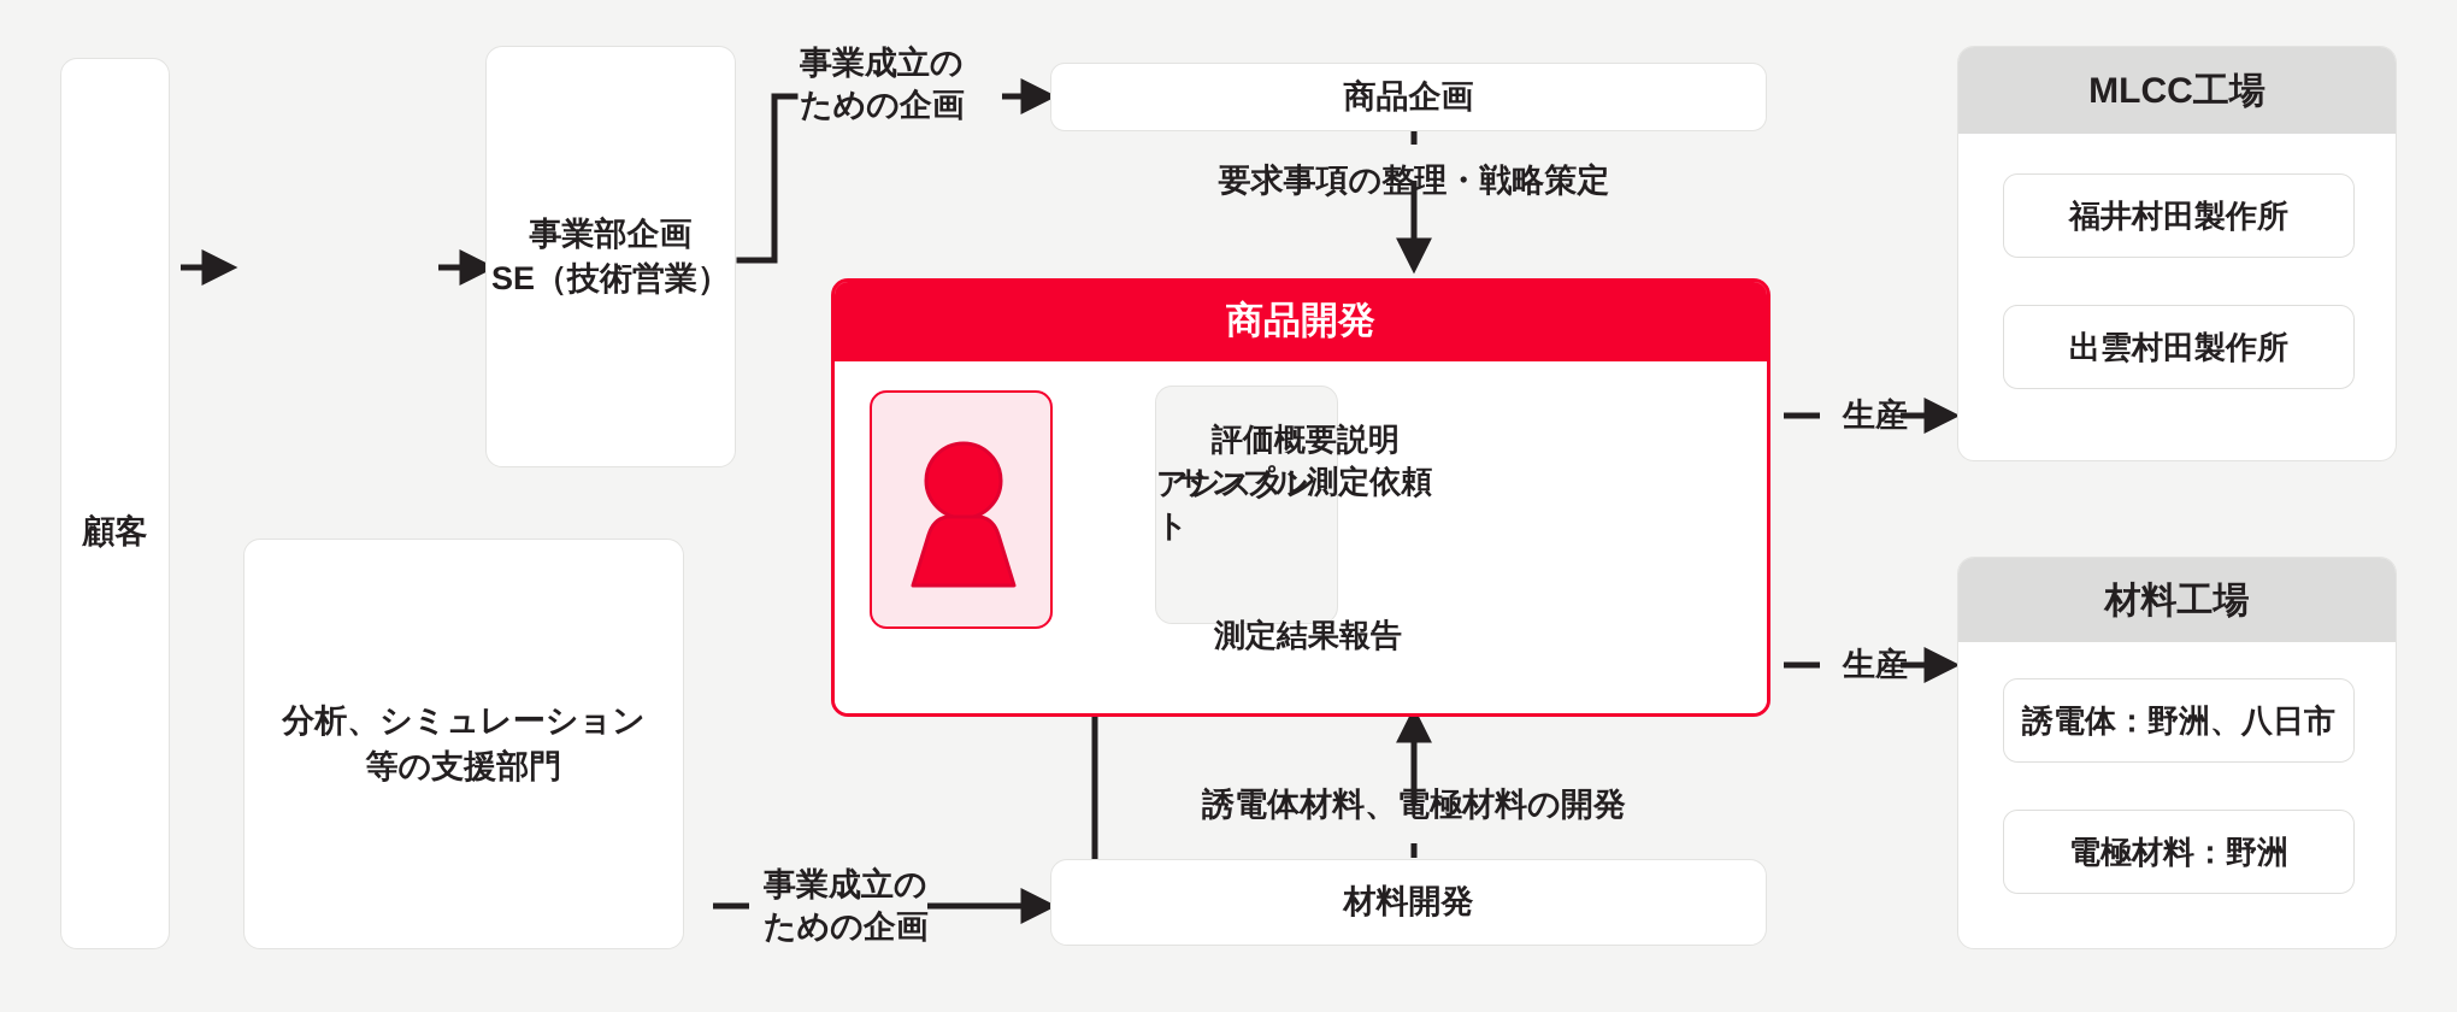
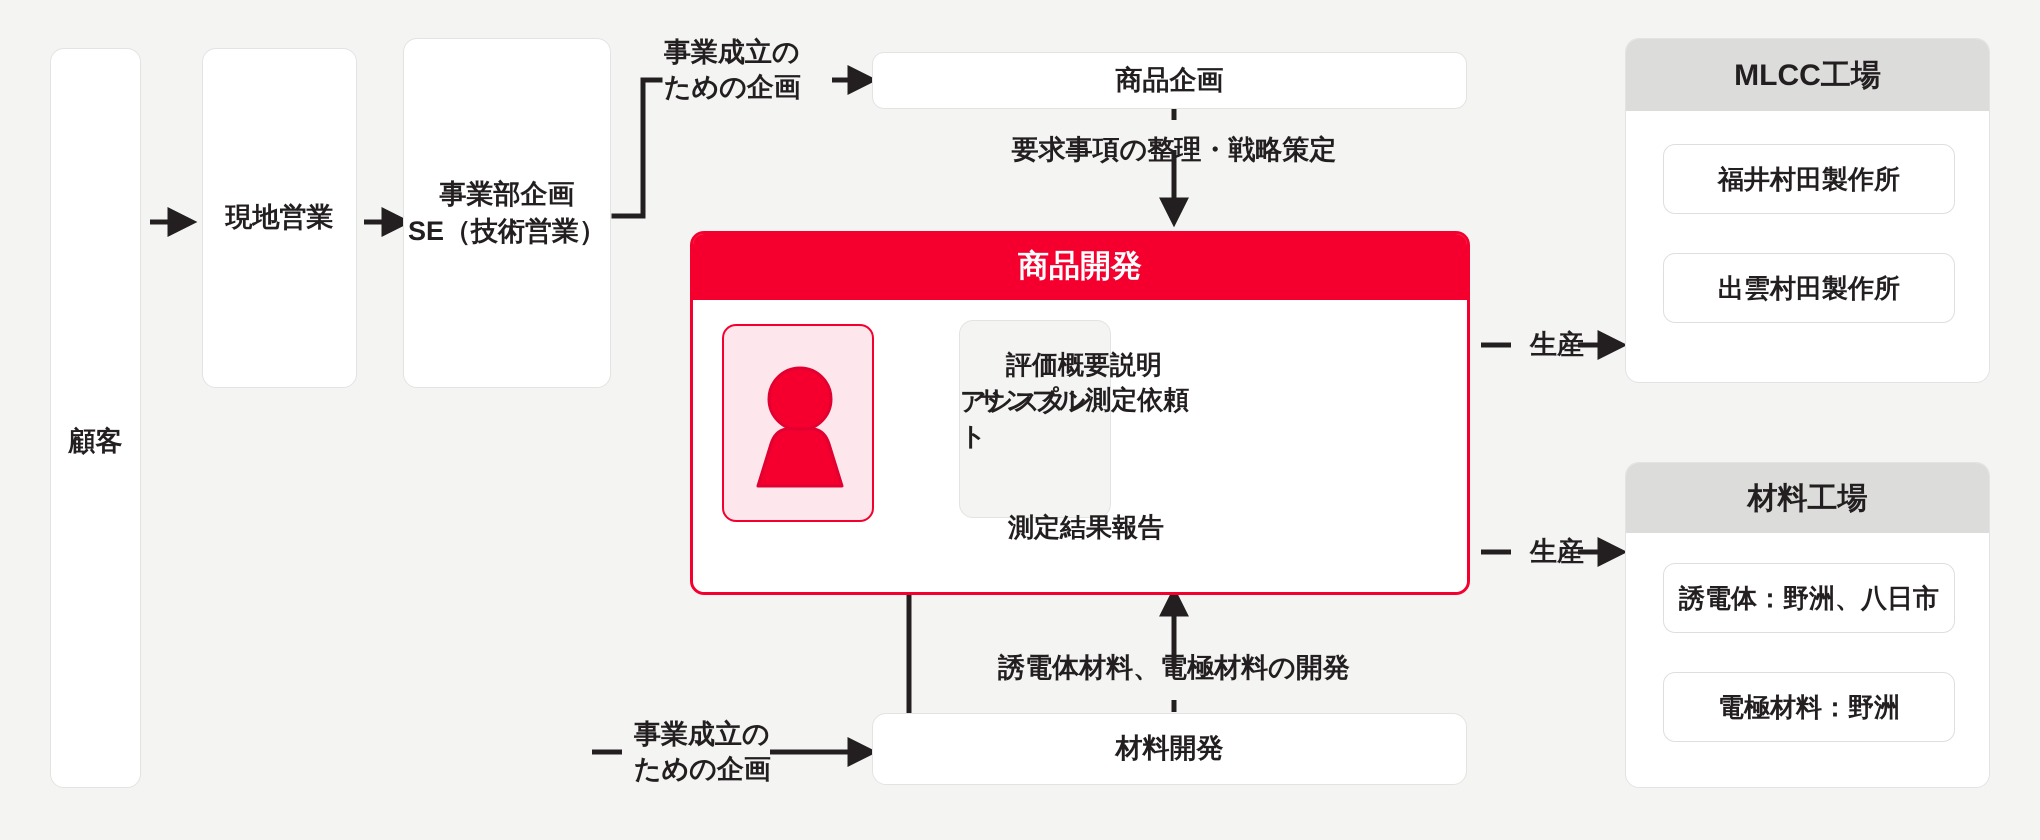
  顧客
+ 現地営業
  事業部企画
  SE（技術営業）
- 分析、シミュレーション
- 等の支援部門
  商品企画
  材料開発
  商品開発
  アシスタント
  MLCC工場
  福井村田製作所
  出雲村田製作所
  材料工場
  誘電体：野洲、八日市
  電極材料：野洲
  事業成立の
  ための企画
  要求事項の整理・戦略策定
  評価概要説明
  サンプル測定依頼
  測定結果報告
  誘電体材料、電極材料の開発
  事業成立の
  ための企画
  生産
  生産
